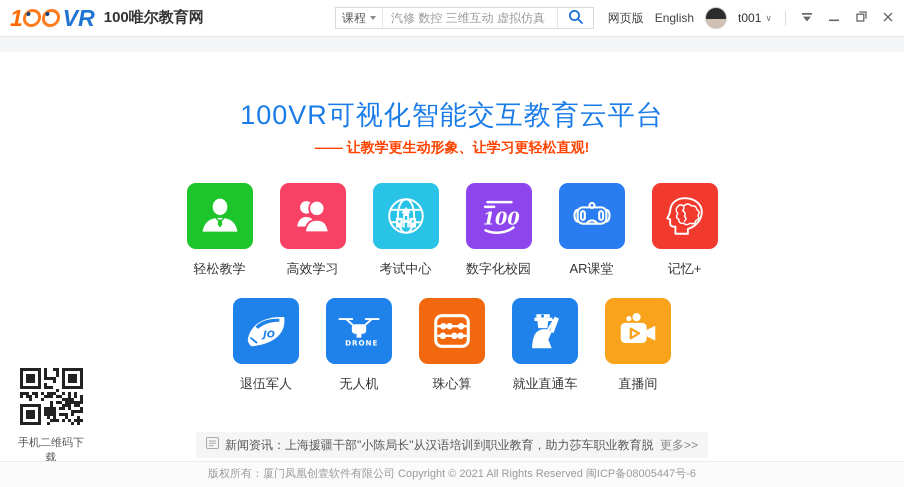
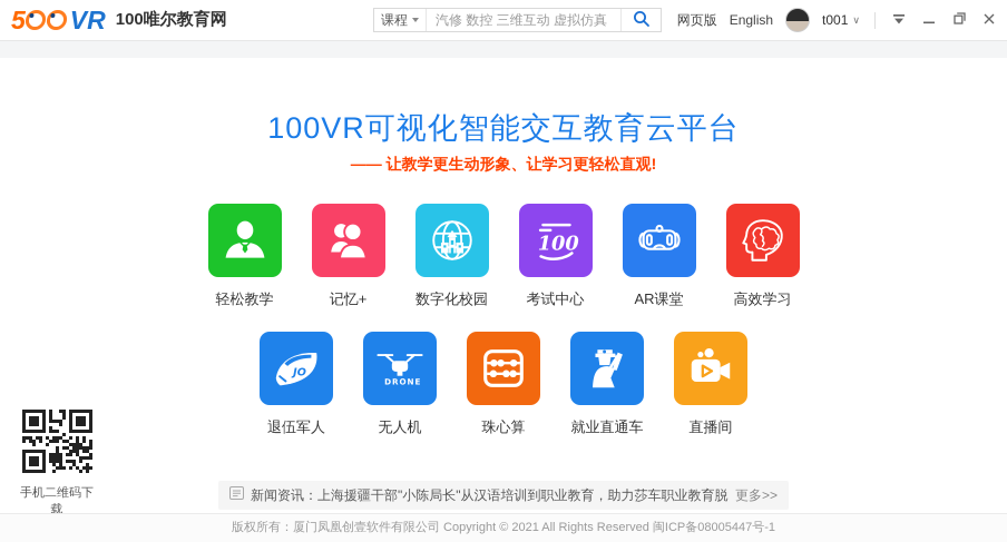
- 1
+ 5
  VR
  100唯尔教育网
  课程
  汽修 数控 三维互动 虚拟仿真
  网页版
  English
  t001
  ∨
  100VR可视化智能交互教育云平台
  —— 让教学更生动形象、让学习更轻松直观!
  轻松教学
- 高效学习
+ 记忆+
- 考试中心
+ 数字化校园
  100
- 数字化校园
+ 考试中心
  AR课堂
- 记忆+
+ 高效学习
  JO
  退伍军人
  DRONE
  无人机
  珠心算
  就业直通车
  直播间
  手机二维码下载
  新闻资讯：上海援疆干部"小陈局长"从汉语培训到职业教育，助力莎车职业教育脱
  更多>>
- 版权所有：厦门凤凰创壹软件有限公司 Copyright © 2021 All Rights Reserved 闽ICP备08005447号-6
+ 版权所有：厦门凤凰创壹软件有限公司 Copyright © 2021 All Rights Reserved 闽ICP备08005447号-1
